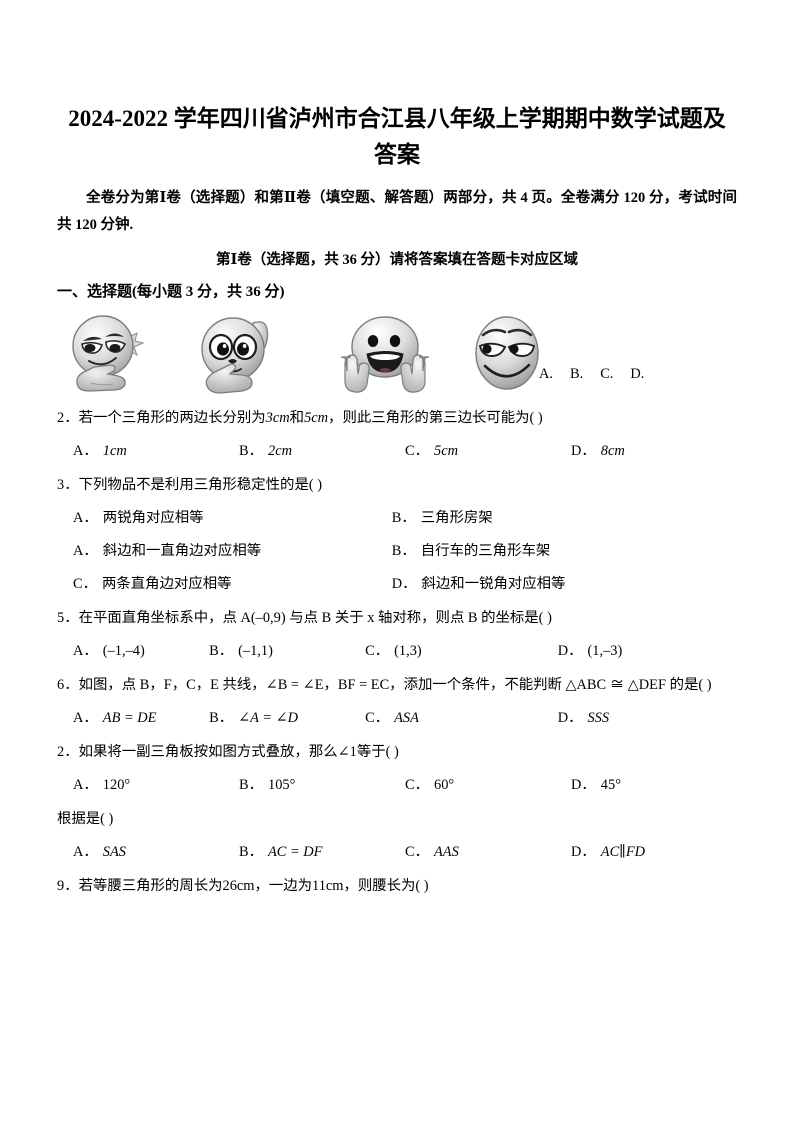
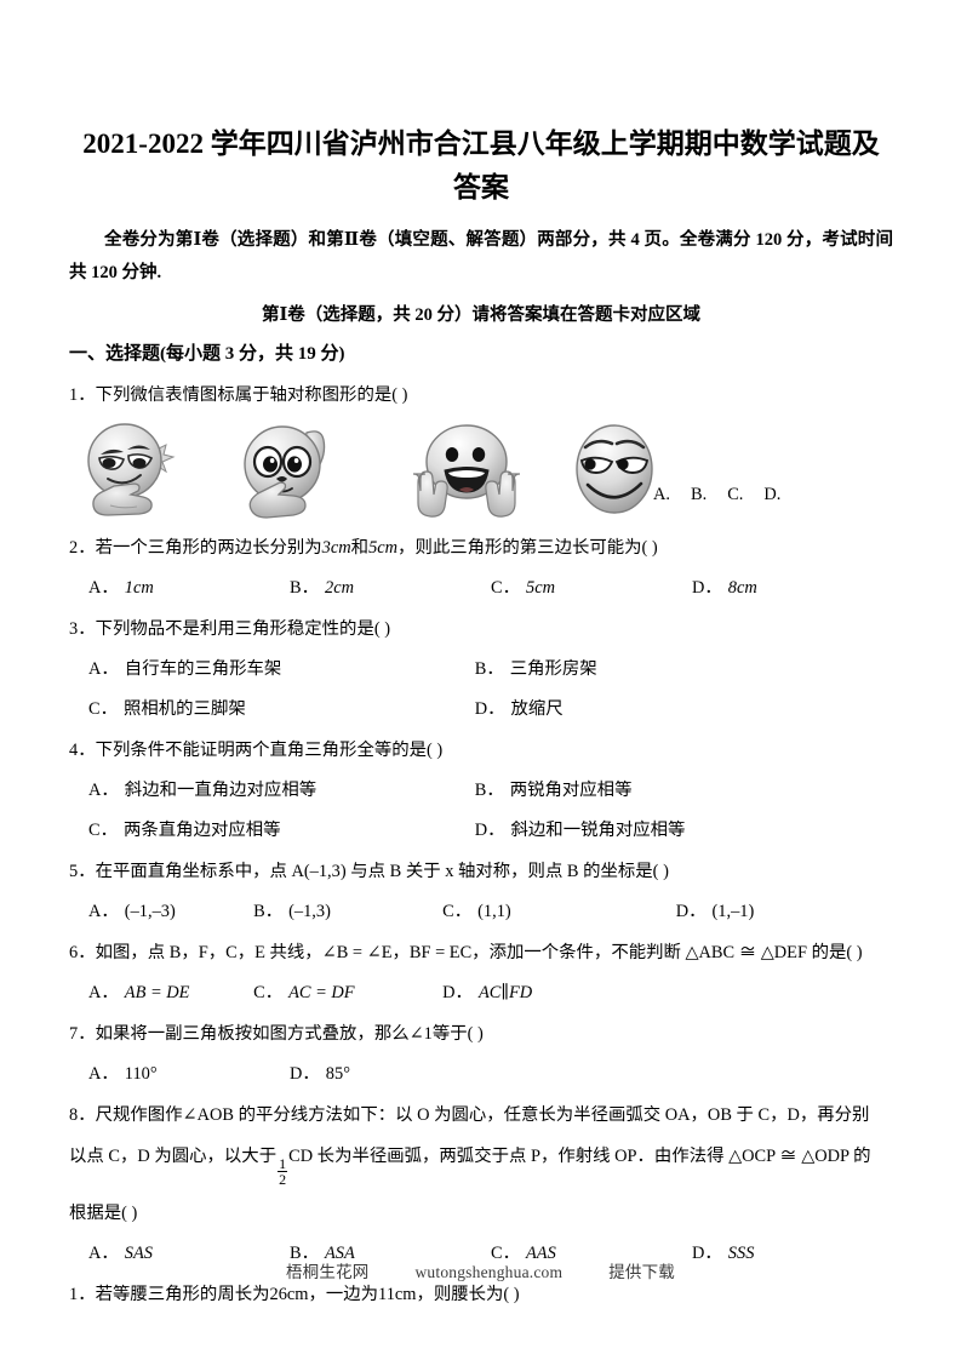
- 2024-2022 学年四川省泸州市合江县八年级上学期期中数学试题及答案
+ 2021-2022 学年四川省泸州市合江县八年级上学期期中数学试题及答案
  全卷分为第Ⅰ卷（选择题）和第Ⅱ卷（填空题、解答题）两部分，共 4 页。全卷满分 120 分，考试时间共 120 分钟.
- 第Ⅰ卷（选择题，共 36 分）请将答案填在答题卡对应区域
+ 第Ⅰ卷（选择题，共 20 分）请将答案填在答题卡对应区域
- 一、选择题(每小题 3 分，共 36 分)
+ 一、选择题(每小题 3 分，共 19 分)
+ 1．下列微信表情图标属于轴对称图形的是( )
  A. B. C. D.
  2．若一个三角形的两边长分别为3cm和5cm，则此三角形的第三边长可能为( )
  A． 1cm
  B． 2cm
  C． 5cm
  D． 8cm
  3．下列物品不是利用三角形稳定性的是( )
- A． 两锐角对应相等
+ A． 自行车的三角形车架
  B． 三角形房架
+ C． 照相机的三脚架
+ D． 放缩尺
+ 4．下列条件不能证明两个直角三角形全等的是( )
  A． 斜边和一直角边对应相等
- B． 自行车的三角形车架
+ B． 两锐角对应相等
  C． 两条直角边对应相等
  D． 斜边和一锐角对应相等
- 5．在平面直角坐标系中，点 A(–0,9) 与点 B 关于 x 轴对称，则点 B 的坐标是( )
+ 5．在平面直角坐标系中，点 A(–1,3) 与点 B 关于 x 轴对称，则点 B 的坐标是( )
- A． (–1,–4)
+ A． (–1,–3)
- B． (–1,1)
+ B． (–1,3)
- C． (1,3)
+ C． (1,1)
- D． (1,–3)
+ D． (1,–1)
  6．如图，点 B，F，C，E 共线，∠B = ∠E，BF = EC，添加一个条件，不能判断 △ABC ≅ △DEF 的是( )
  A． AB = DE
- B． ∠A = ∠D
- C． ASA
+ C． AC = DF
- D． SSS
+ D． AC∥FD
- 2．如果将一副三角板按如图方式叠放，那么∠1等于( )
+ 7．如果将一副三角板按如图方式叠放，那么∠1等于( )
- A． 120°
+ A． 110°
- B． 105°
- C． 60°
- D． 45°
+ D． 85°
+ 8．尺规作图作∠AOB 的平分线方法如下：以 O 为圆心，任意长为半径画弧交 OA，OB 于 C，D，再分别
+ 以点 C，D 为圆心，以大于
+ 1
+ 2
+ CD 长为半径画弧，两弧交于点 P，作射线 OP．由作法得 △OCP ≅ △ODP 的
  根据是( )
  A． SAS
- B． AC = DF
+ B． ASA
  C． AAS
- D． AC∥FD
+ D． SSS
- 9．若等腰三角形的周长为26cm，一边为11cm，则腰长为( )
+ 1．若等腰三角形的周长为26cm，一边为11cm，则腰长为( )
+ 梧桐生花网 wutongshenghua.com 提供下载
